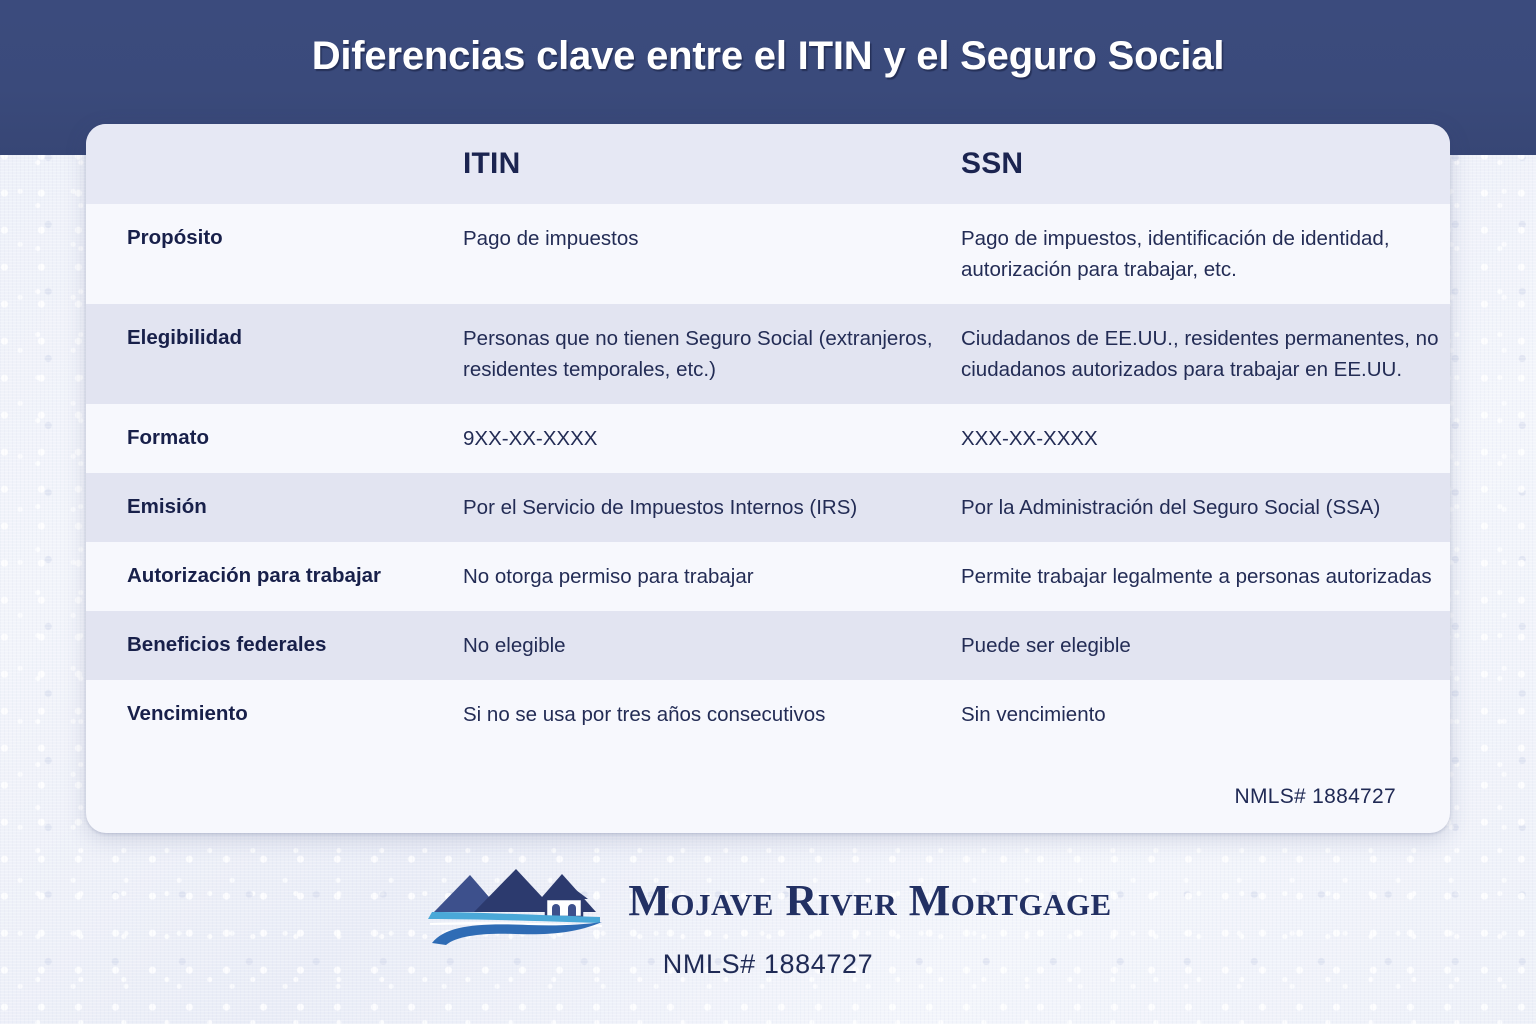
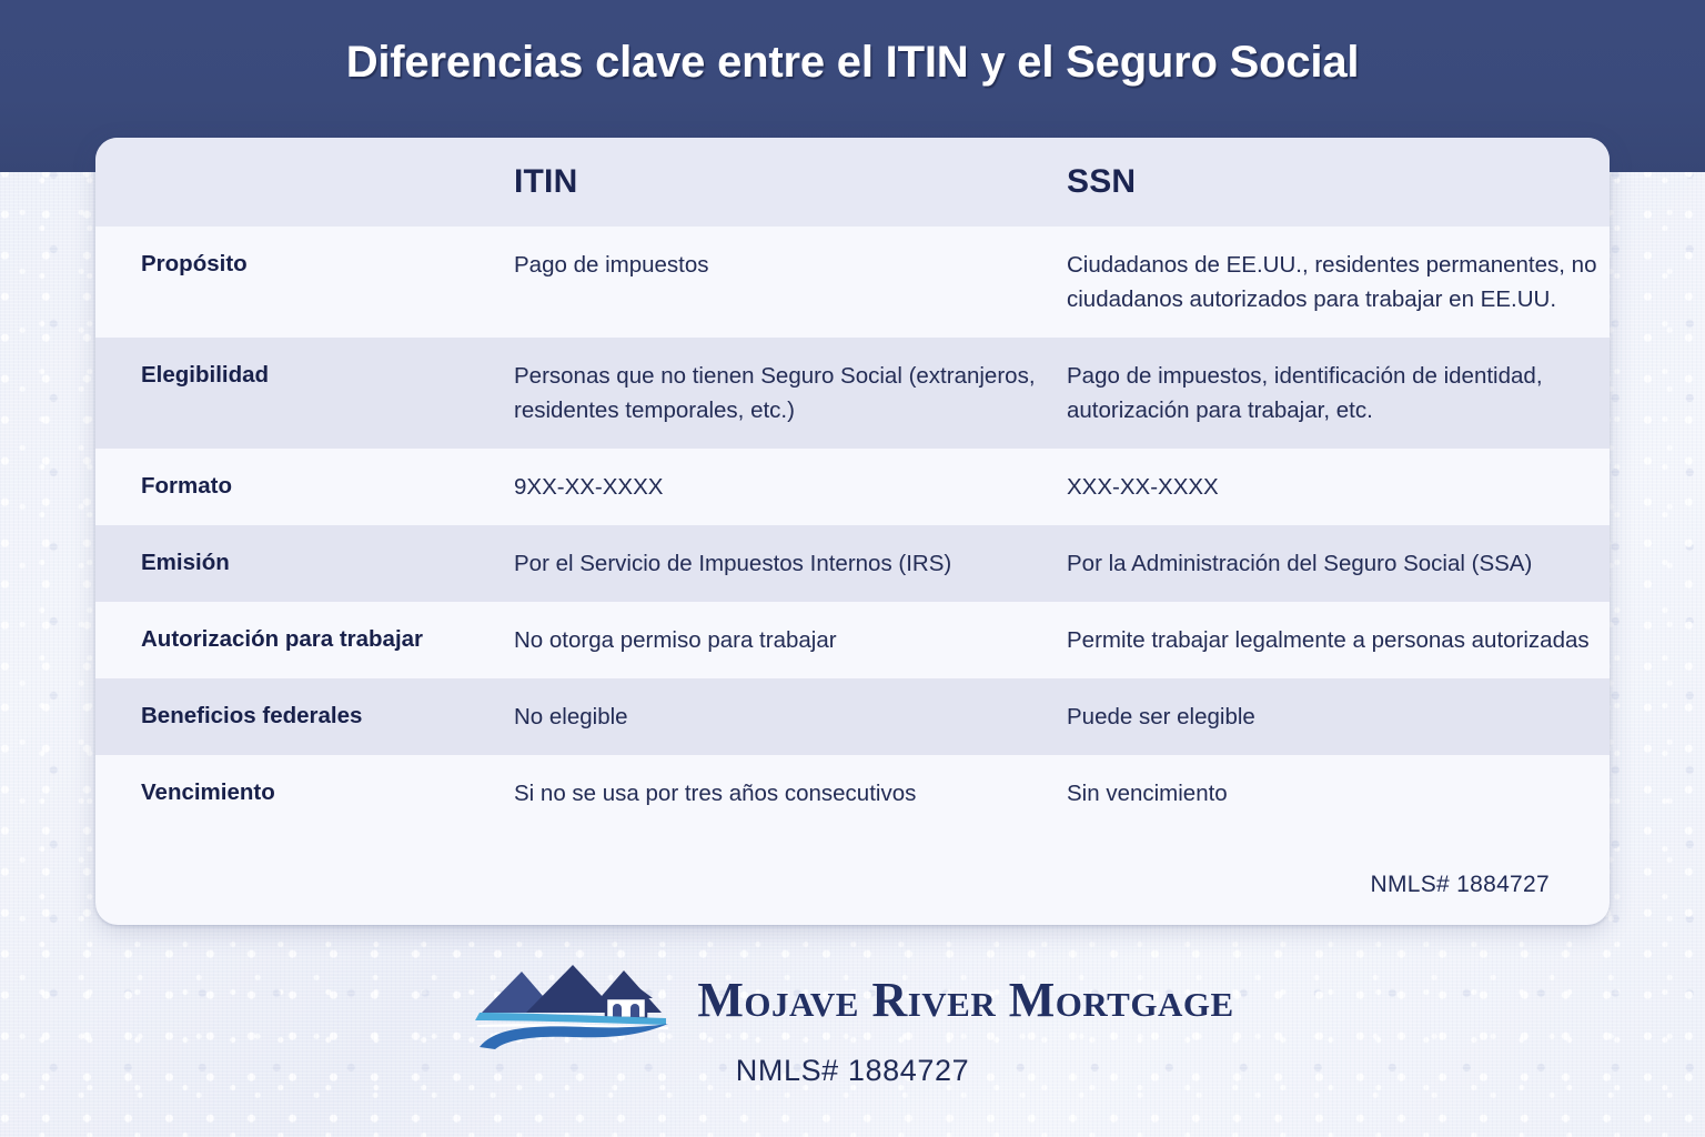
  Diferencias clave entre el ITIN y el Seguro Social
  ITIN
  SSN
  Propósito
  Pago de impuestos
- Pago de impuestos, identificación de identidad, autorización para trabajar, etc.
+ Ciudadanos de EE.UU., residentes permanentes, no ciudadanos autorizados para trabajar en EE.UU.
  Elegibilidad
  Personas que no tienen Seguro Social (extranjeros, residentes temporales, etc.)
- Ciudadanos de EE.UU., residentes permanentes, no ciudadanos autorizados para trabajar en EE.UU.
+ Pago de impuestos, identificación de identidad, autorización para trabajar, etc.
  Formato
  9XX-XX-XXXX
  XXX-XX-XXXX
  Emisión
  Por el Servicio de Impuestos Internos (IRS)
  Por la Administración del Seguro Social (SSA)
  Autorización para trabajar
  No otorga permiso para trabajar
  Permite trabajar legalmente a personas autorizadas
  Beneficios federales
  No elegible
  Puede ser elegible
  Vencimiento
  Si no se usa por tres años consecutivos
  Sin vencimiento
  NMLS# 1884727
  Mojave River Mortgage
  NMLS# 1884727
